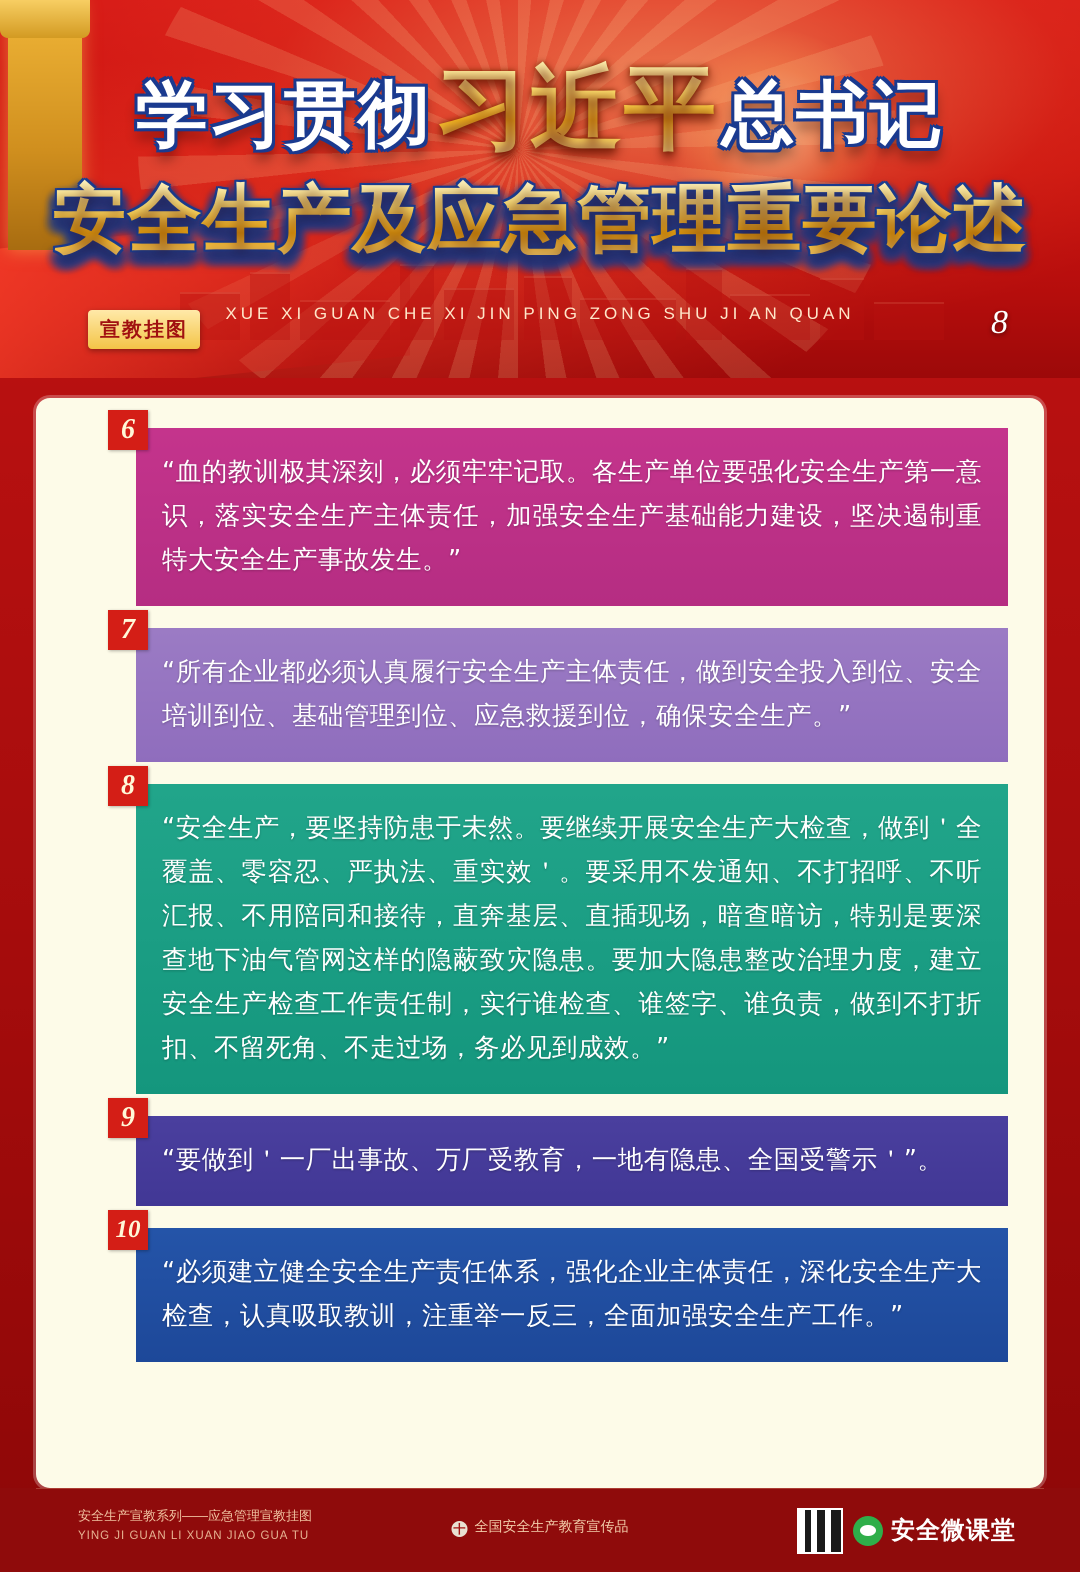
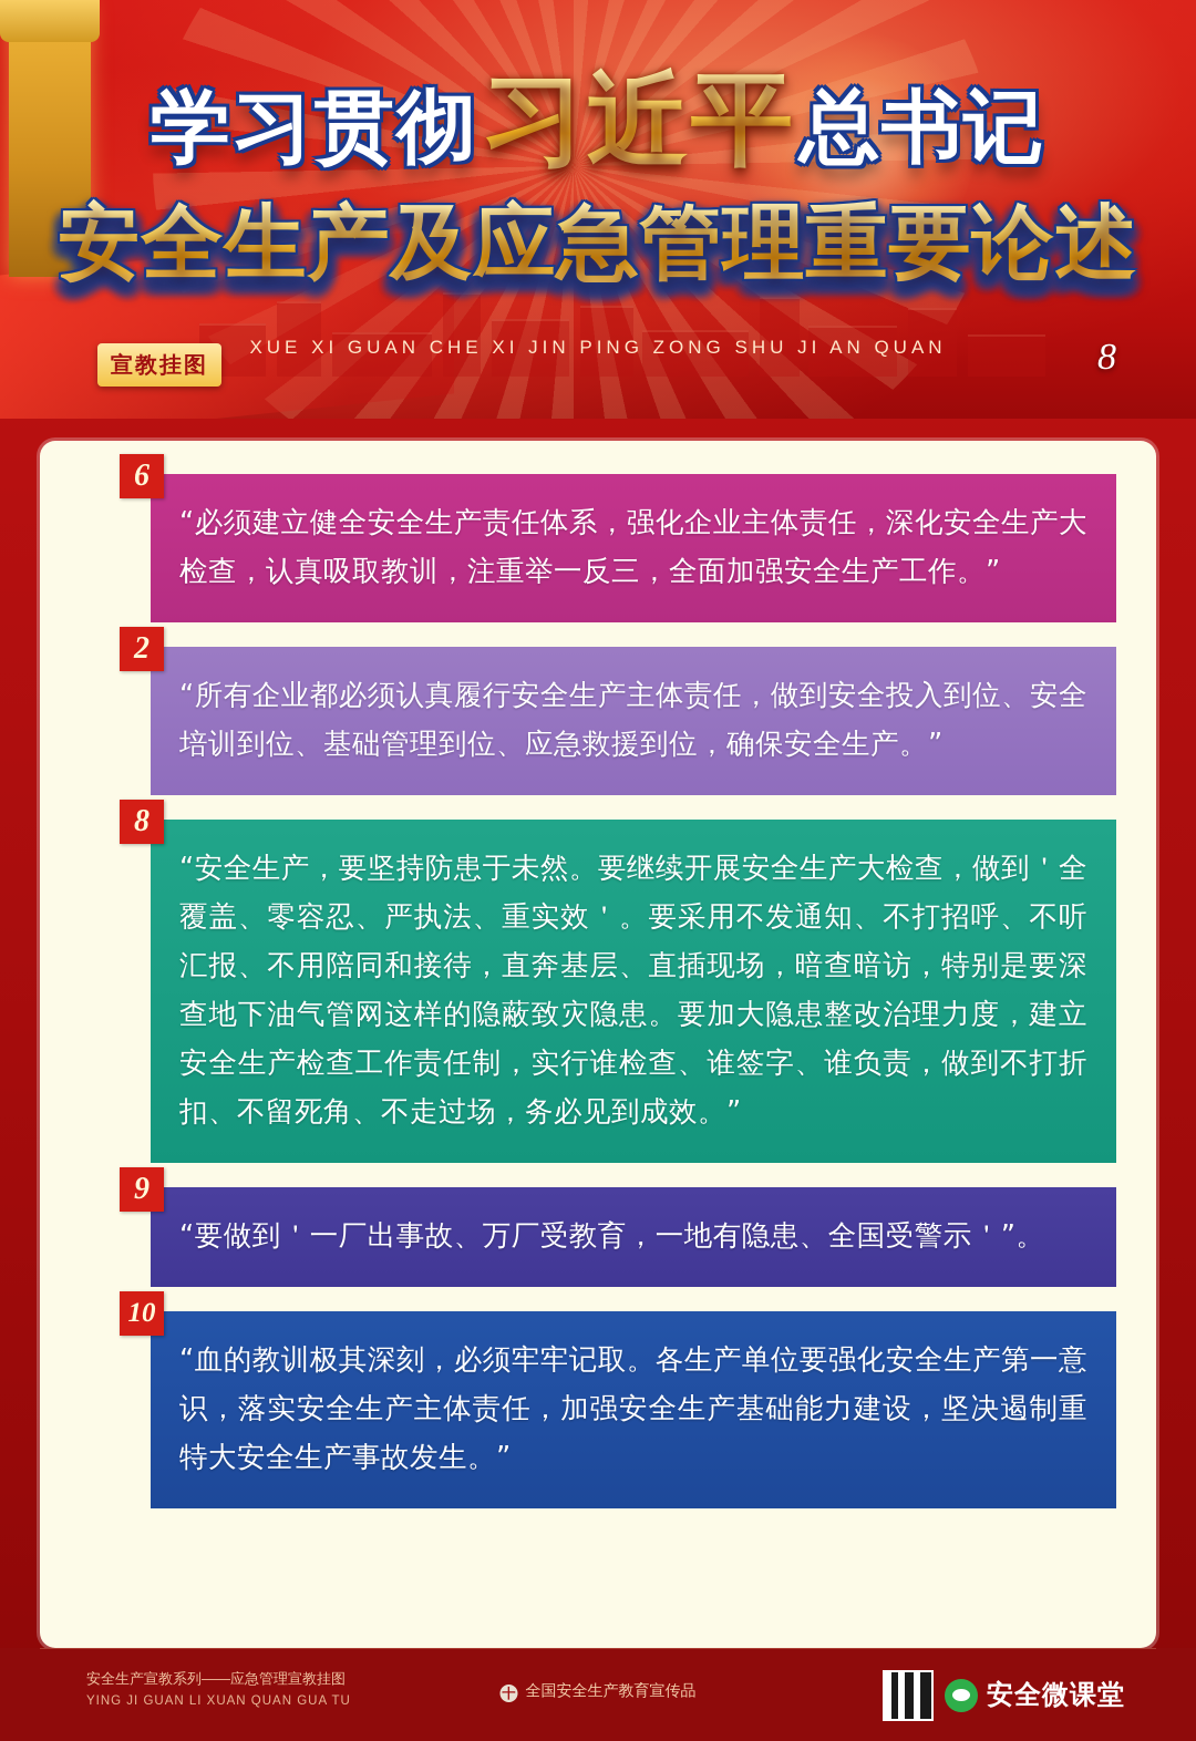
  学习贯彻习近平总书记
  安全生产及应急管理重要论述
  XUE XI GUAN CHE XI JIN PING ZONG SHU JI AN QUAN
  宣教挂图
  8
  6
- “血的教训极其深刻，必须牢牢记取。各生产单位要强化安全生产第一意识，落实安全生产主体责任，加强安全生产基础能力建设，坚决遏制重特大安全生产事故发生。”
+ “必须建立健全安全生产责任体系，强化企业主体责任，深化安全生产大检查，认真吸取教训，注重举一反三，全面加强安全生产工作。”
- 7
+ 2
  “所有企业都必须认真履行安全生产主体责任，做到安全投入到位、安全培训到位、基础管理到位、应急救援到位，确保安全生产。”
  8
  “安全生产，要坚持防患于未然。要继续开展安全生产大检查，做到＇全覆盖、零容忍、严执法、重实效＇。要采用不发通知、不打招呼、不听汇报、不用陪同和接待，直奔基层、直插现场，暗查暗访，特别是要深查地下油气管网这样的隐蔽致灾隐患。要加大隐患整改治理力度，建立安全生产检查工作责任制，实行谁检查、谁签字、谁负责，做到不打折扣、不留死角、不走过场，务必见到成效。”
  9
  “要做到＇一厂出事故、万厂受教育，一地有隐患、全国受警示＇”。
  10
- “必须建立健全安全生产责任体系，强化企业主体责任，深化安全生产大检查，认真吸取教训，注重举一反三，全面加强安全生产工作。”
+ “血的教训极其深刻，必须牢牢记取。各生产单位要强化安全生产第一意识，落实安全生产主体责任，加强安全生产基础能力建设，坚决遏制重特大安全生产事故发生。”
  安全生产宣教系列——应急管理宣教挂图
- YING JI GUAN LI XUAN JIAO GUA TU
+ YING JI GUAN LI XUAN QUAN GUA TU
  十 全国安全生产教育宣传品
  安全微课堂
